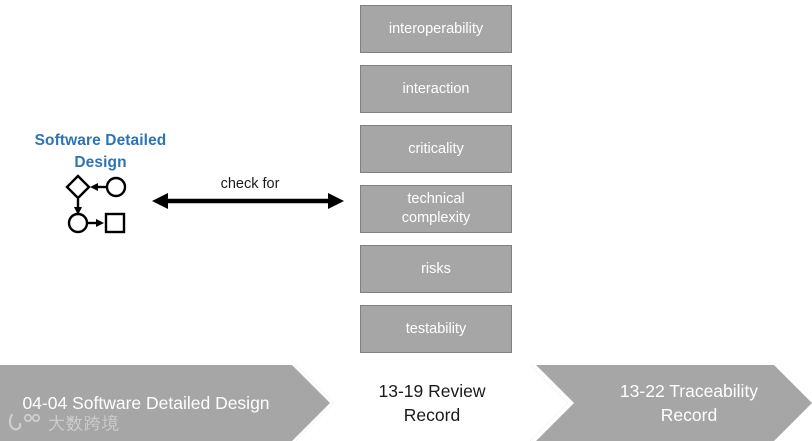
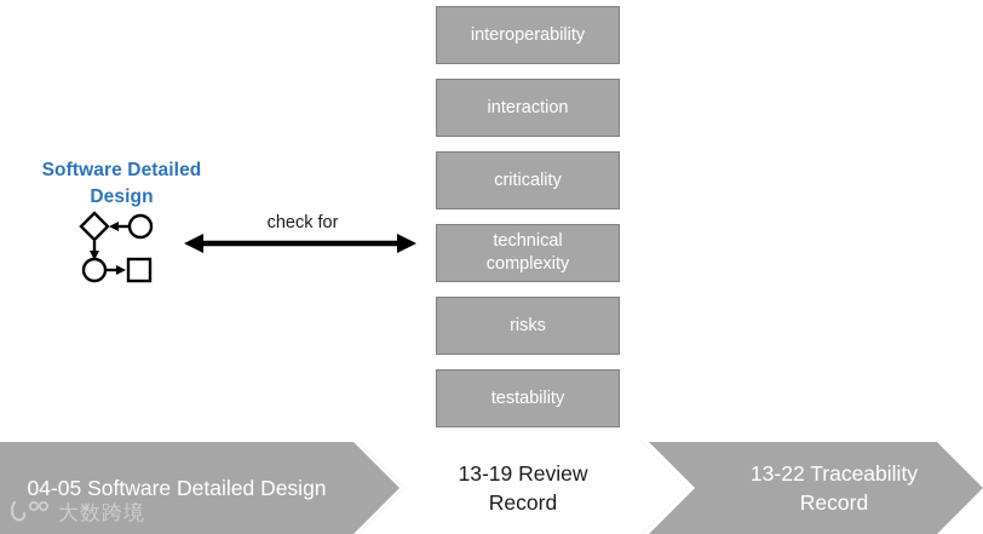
  Software Detailed Design
  check for
  interoperability
  interaction
  criticality
  technical
  complexity
  risks
  testability
- 04-04 Software Detailed Design
+ 04-05 Software Detailed Design
  13-19 Review
  Record
  13-22 Traceability
  Record
  大数跨境
